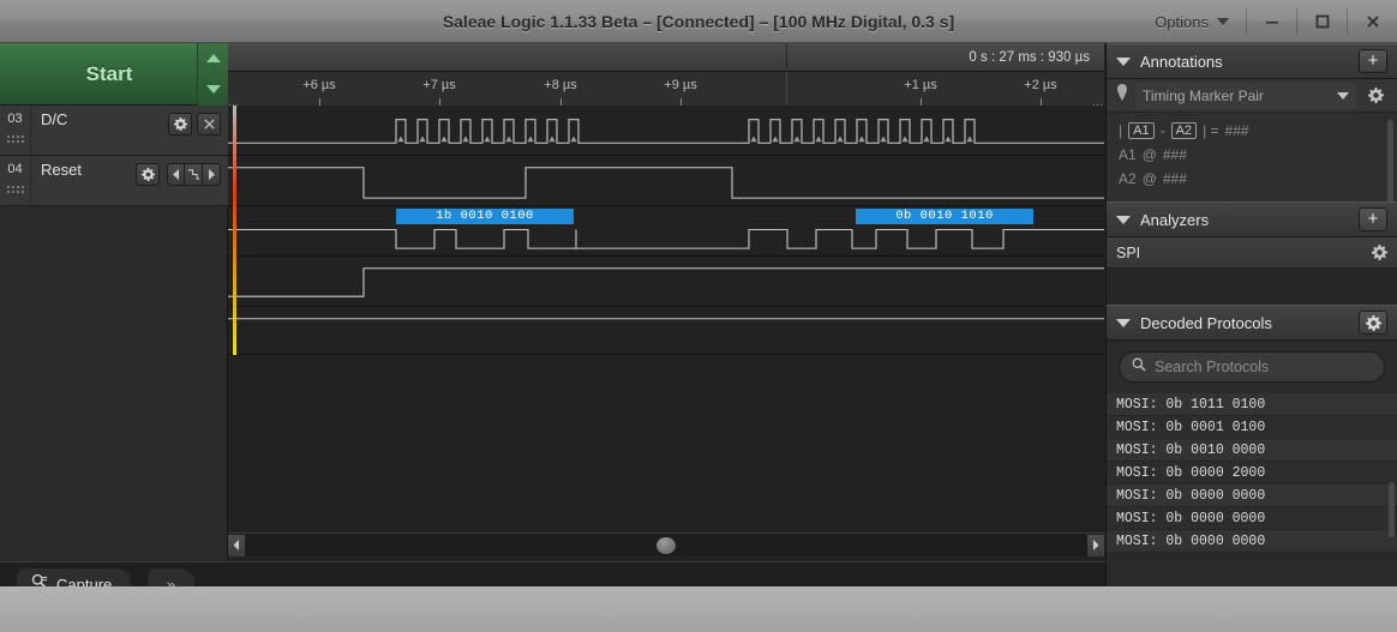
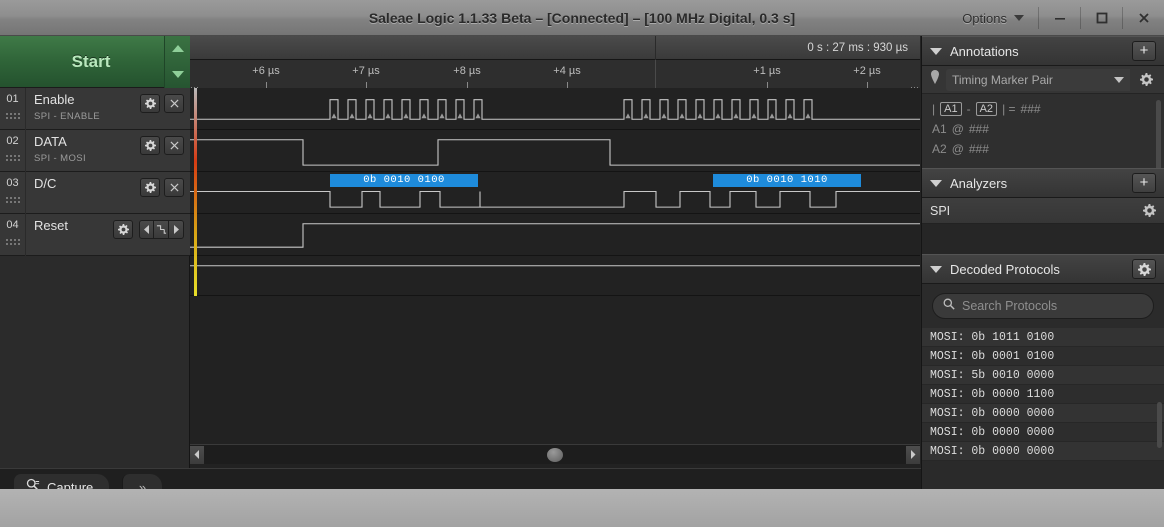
  Saleae Logic 1.1.33 Beta – [Connected] – [100 MHz Digital, 0.3 s]
  Options
  Start
+ 01
+ Enable
+ SPI - ENABLE
+ 02
+ DATA
+ SPI - MOSI
  03
  D/C
  04
  Reset
  0 s : 27 ms : 930 µs
  +6 µs
  +7 µs
  +8 µs
- +9 µs
+ +4 µs
  +1 µs
  +2 µs
- 1b 0010 0100
+ 0b 0010 0100
  0b 0010 1010
  Annotations
  +
  Timing Marker Pair
  |
  A1
  -
  A2
  | =
  ###
  A1
  @
  ###
  A2
  @
  ###
  Analyzers
  +
  SPI
  Decoded Protocols
  Search Protocols
  MOSI: 0b 1011 0100
  MOSI: 0b 0001 0100
- MOSI: 0b 0010 0000
+ MOSI: 5b 0010 0000
- MOSI: 0b 0000 2000
+ MOSI: 0b 0000 1100
  MOSI: 0b 0000 0000
  MOSI: 0b 0000 0000
  MOSI: 0b 0000 0000
  Capture
  »
